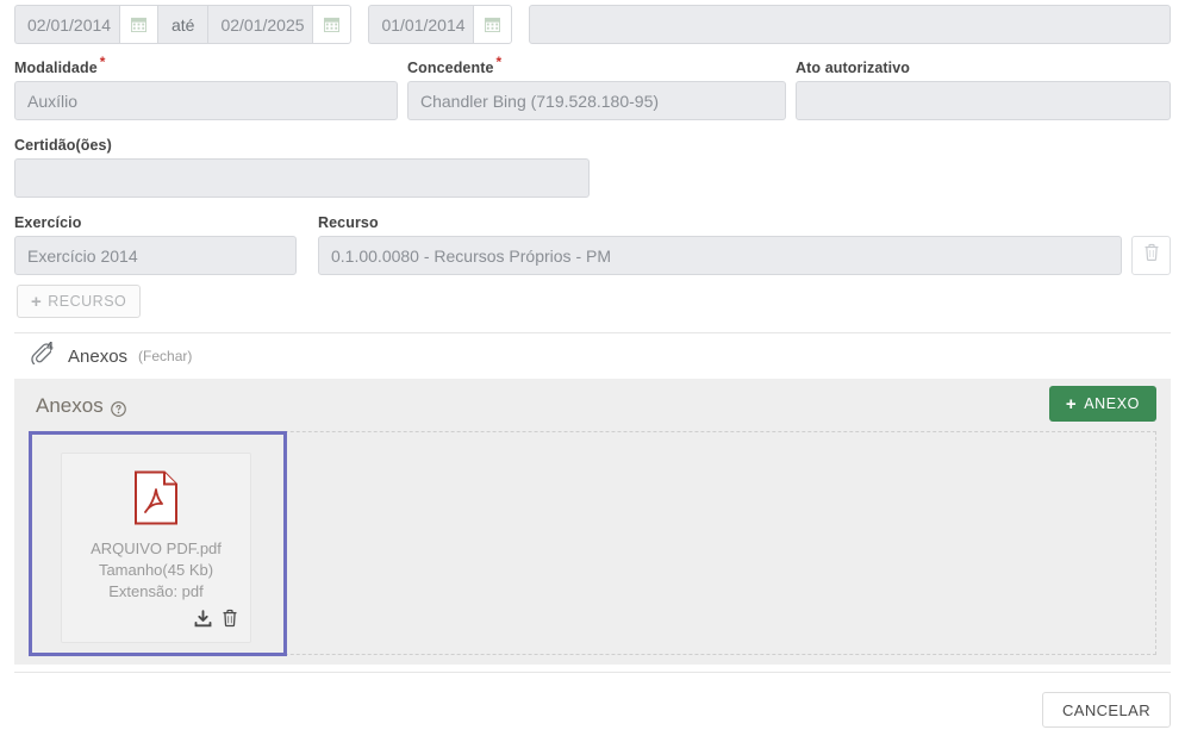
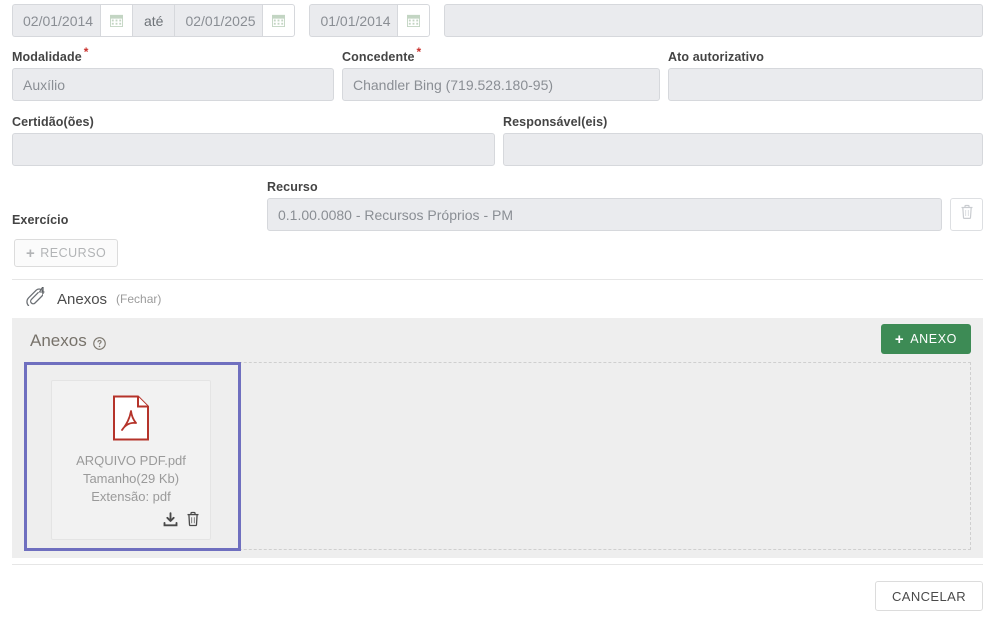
  02/01/2014
  até
  02/01/2025
  01/01/2014
  Modalidade *
  Auxílio
  Concedente *
  Chandler Bing (719.528.180-95)
  Ato autorizativo
  Certidão(ões)
+ Responsável(eis)
  Exercício
- Exercício 2014
  Recurso
  0.1.00.0080 - Recursos Próprios - PM
  +
  RECURSO
  4
  Anexos
  (Fechar)
  Anexos
  +
  ANEXO
  ARQUIVO PDF.pdf
- Tamanho(45 Kb)
+ Tamanho(29 Kb)
  Extensão: pdf
  CANCELAR
